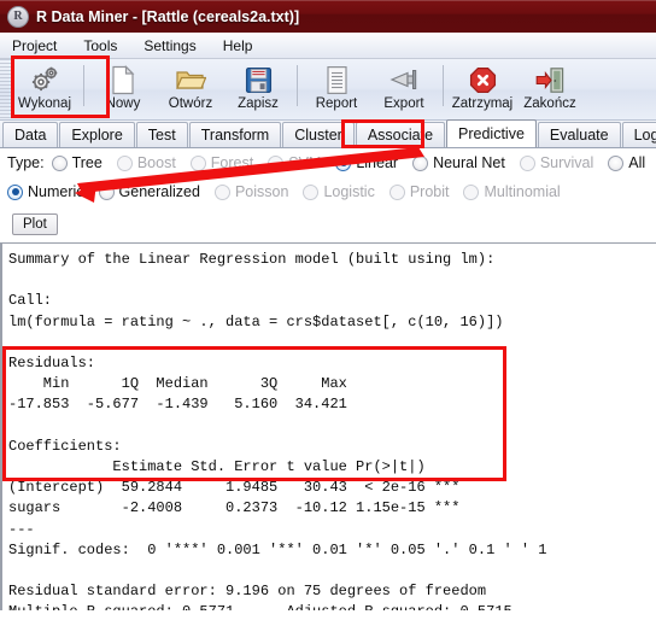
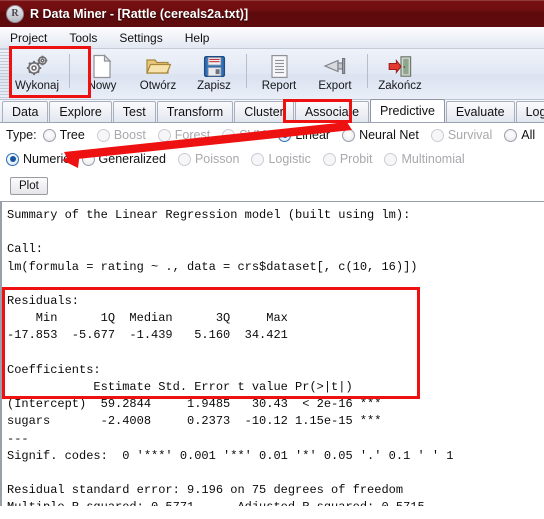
  R
  R Data Miner - [Rattle (cereals2a.txt)]
  Project
  Tools
  Settings
  Help
  Wykonaj
  Nowy
  Otwórz
  Zapisz
  Report
  Export
- Zatrzymaj
  Zakończ
  Data
  Explore
  Test
  Transform
  Cluster
  Associate
  Predictive
  Evaluate
  Log
  Type:
  Tree
  Boost
  Forest
  Neural Net
  Survival
  All
  Numeri
  Generalized
  Poisson
  Logistic
  Probit
  Multinomial
  Plot
  Summary of the Linear Regression model (built using lm):
  Call:
  lm(formula = rating ~ ., data = crs$dataset[, c(10, 16)])
  Residuals:
  Min 1Q Median 3Q Max
  -17.853 -5.677 -1.439 5.160 34.421
  Coefficients:
  Estimate Std. Error t value Pr(>|t|)
  (Intercept) 59.2844 1.9485 30.43 < 2e-16 ***
  sugars -2.4008 0.2373 -10.12 1.15e-15 ***
  ---
  Signif. codes: 0 '***' 0.001 '**' 0.01 '*' 0.05 '.' 0.1 ' ' 1
  Residual standard error: 9.196 on 75 degrees of freedom
